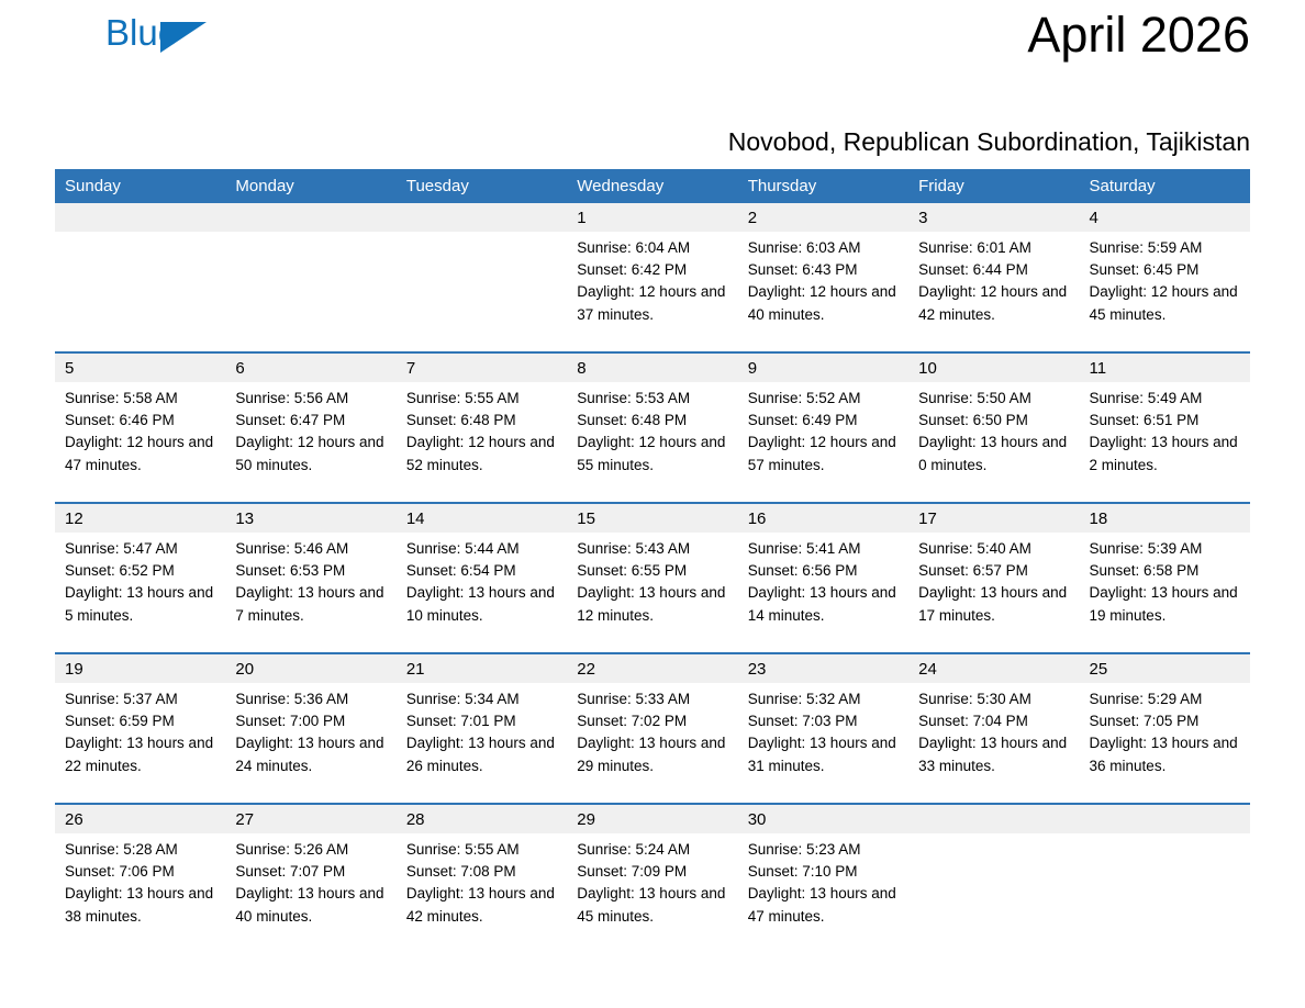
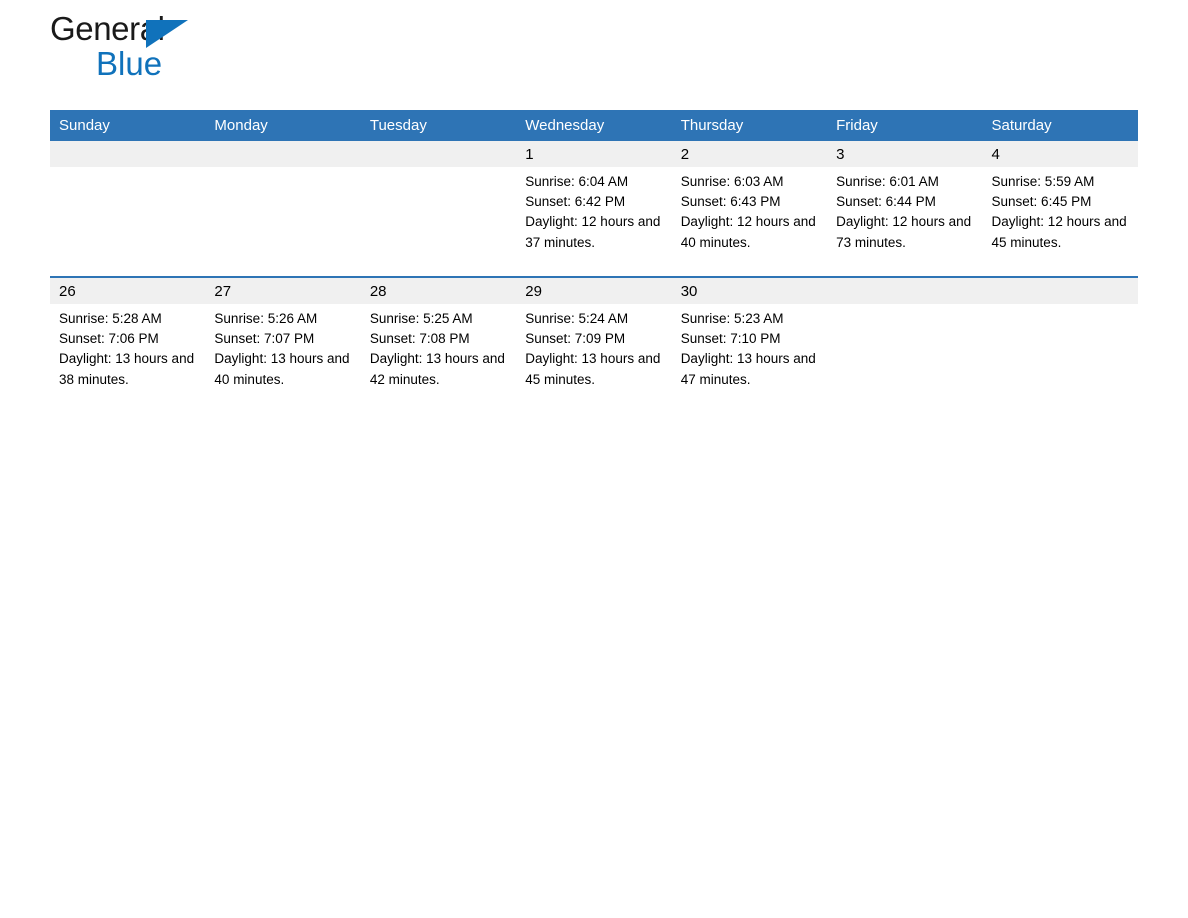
+ General
  Blue
- April 2026
- Novobod, Republican Subordination, Tajikistan
  Sunday	Monday	Tuesday	Wednesday	Thursday	Friday	Saturday
- 			1Sunrise: 6:04 AMSunset: 6:42 PMDaylight: 12 hours and 37 minutes.	2Sunrise: 6:03 AMSunset: 6:43 PMDaylight: 12 hours and 40 minutes.	3Sunrise: 6:01 AMSunset: 6:44 PMDaylight: 12 hours and 42 minutes.	4Sunrise: 5:59 AMSunset: 6:45 PMDaylight: 12 hours and 45 minutes.
+ 			1Sunrise: 6:04 AMSunset: 6:42 PMDaylight: 12 hours and 37 minutes.	2Sunrise: 6:03 AMSunset: 6:43 PMDaylight: 12 hours and 40 minutes.	3Sunrise: 6:01 AMSunset: 6:44 PMDaylight: 12 hours and 73 minutes.	4Sunrise: 5:59 AMSunset: 6:45 PMDaylight: 12 hours and 45 minutes.
- 5Sunrise: 5:58 AMSunset: 6:46 PMDaylight: 12 hours and 47 minutes.	6Sunrise: 5:56 AMSunset: 6:47 PMDaylight: 12 hours and 50 minutes.	7Sunrise: 5:55 AMSunset: 6:48 PMDaylight: 12 hours and 52 minutes.	8Sunrise: 5:53 AMSunset: 6:48 PMDaylight: 12 hours and 55 minutes.	9Sunrise: 5:52 AMSunset: 6:49 PMDaylight: 12 hours and 57 minutes.	10Sunrise: 5:50 AMSunset: 6:50 PMDaylight: 13 hours and 0 minutes.	11Sunrise: 5:49 AMSunset: 6:51 PMDaylight: 13 hours and 2 minutes.
- 12Sunrise: 5:47 AMSunset: 6:52 PMDaylight: 13 hours and 5 minutes.	13Sunrise: 5:46 AMSunset: 6:53 PMDaylight: 13 hours and 7 minutes.	14Sunrise: 5:44 AMSunset: 6:54 PMDaylight: 13 hours and 10 minutes.	15Sunrise: 5:43 AMSunset: 6:55 PMDaylight: 13 hours and 12 minutes.	16Sunrise: 5:41 AMSunset: 6:56 PMDaylight: 13 hours and 14 minutes.	17Sunrise: 5:40 AMSunset: 6:57 PMDaylight: 13 hours and 17 minutes.	18Sunrise: 5:39 AMSunset: 6:58 PMDaylight: 13 hours and 19 minutes.
- 19Sunrise: 5:37 AMSunset: 6:59 PMDaylight: 13 hours and 22 minutes.	20Sunrise: 5:36 AMSunset: 7:00 PMDaylight: 13 hours and 24 minutes.	21Sunrise: 5:34 AMSunset: 7:01 PMDaylight: 13 hours and 26 minutes.	22Sunrise: 5:33 AMSunset: 7:02 PMDaylight: 13 hours and 29 minutes.	23Sunrise: 5:32 AMSunset: 7:03 PMDaylight: 13 hours and 31 minutes.	24Sunrise: 5:30 AMSunset: 7:04 PMDaylight: 13 hours and 33 minutes.	25Sunrise: 5:29 AMSunset: 7:05 PMDaylight: 13 hours and 36 minutes.
- 26Sunrise: 5:28 AMSunset: 7:06 PMDaylight: 13 hours and 38 minutes.	27Sunrise: 5:26 AMSunset: 7:07 PMDaylight: 13 hours and 40 minutes.	28Sunrise: 5:55 AMSunset: 7:08 PMDaylight: 13 hours and 42 minutes.	29Sunrise: 5:24 AMSunset: 7:09 PMDaylight: 13 hours and 45 minutes.	30Sunrise: 5:23 AMSunset: 7:10 PMDaylight: 13 hours and 47 minutes.
+ 26Sunrise: 5:28 AMSunset: 7:06 PMDaylight: 13 hours and 38 minutes.	27Sunrise: 5:26 AMSunset: 7:07 PMDaylight: 13 hours and 40 minutes.	28Sunrise: 5:25 AMSunset: 7:08 PMDaylight: 13 hours and 42 minutes.	29Sunrise: 5:24 AMSunset: 7:09 PMDaylight: 13 hours and 45 minutes.	30Sunrise: 5:23 AMSunset: 7:10 PMDaylight: 13 hours and 47 minutes.
